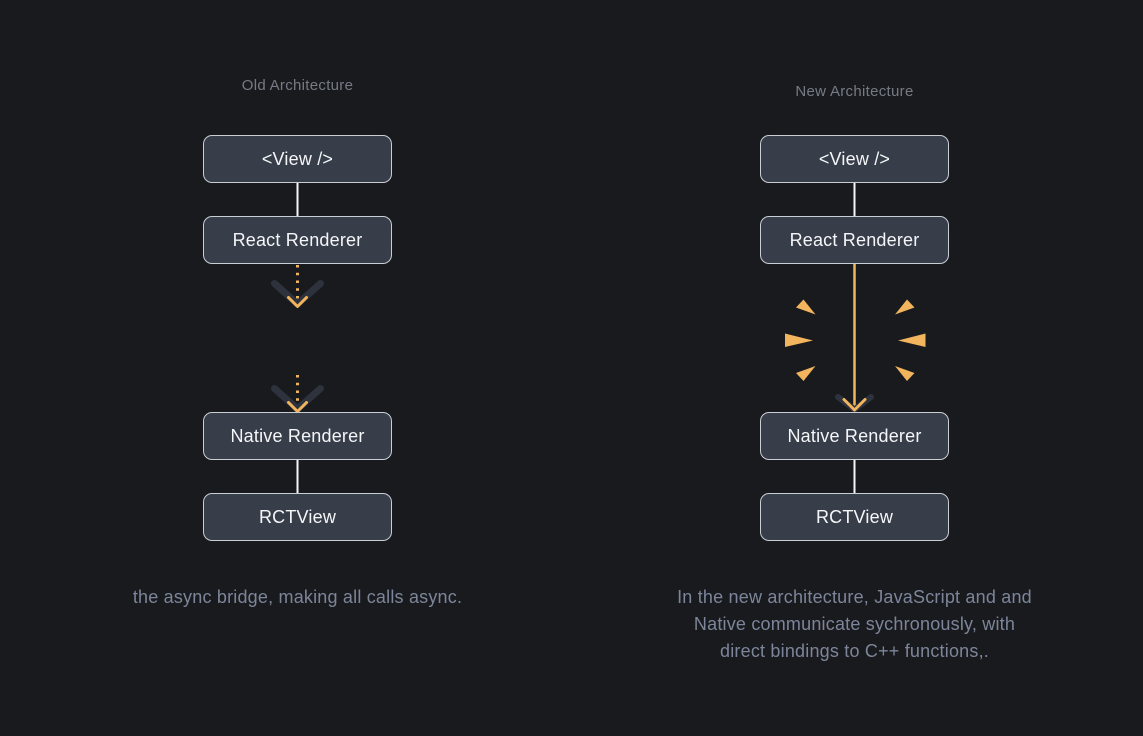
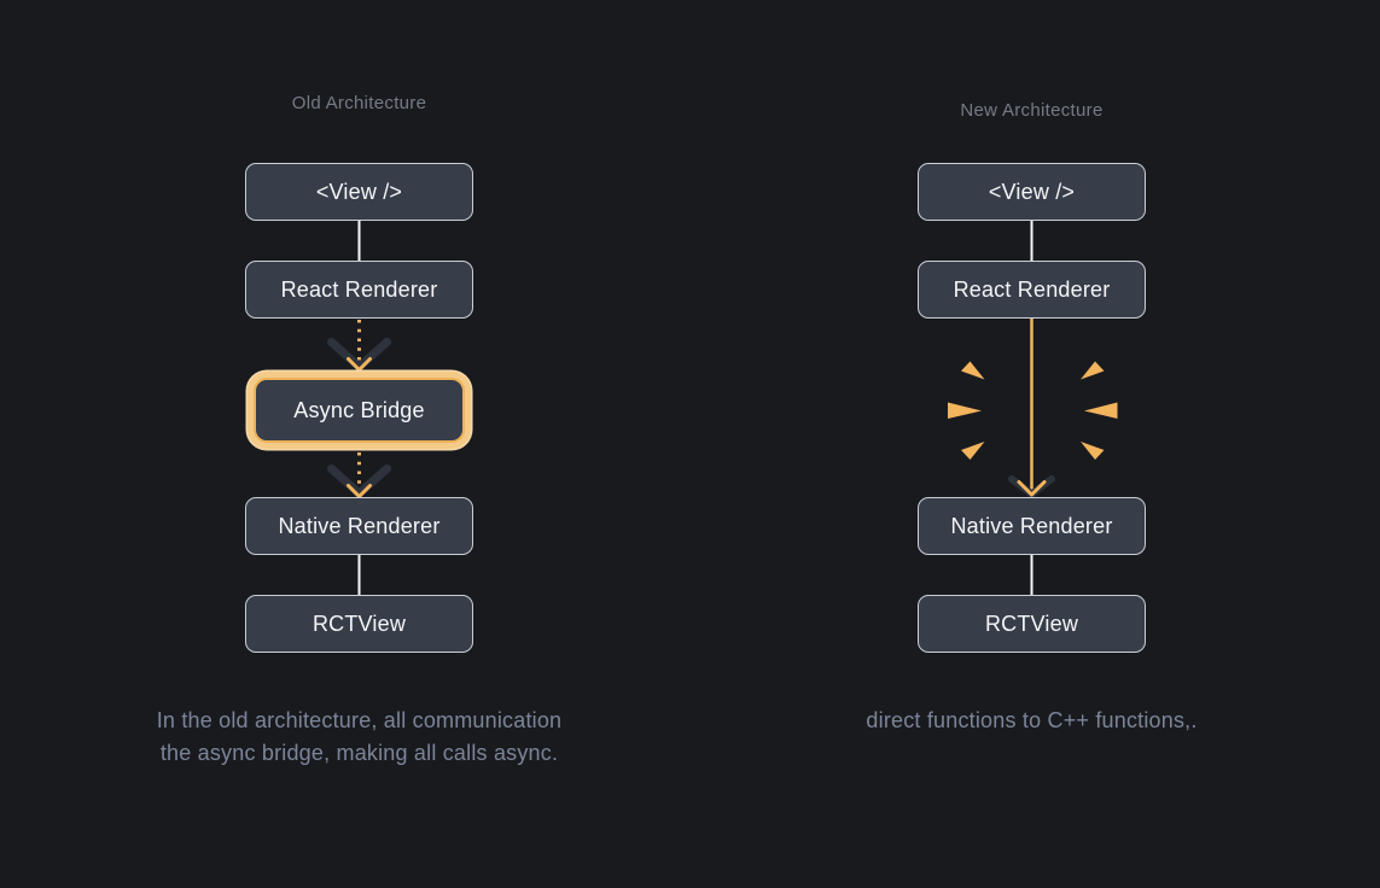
  Old Architecture
  New Architecture
  <View />
  React Renderer
+ Async Bridge
  Native Renderer
  RCTView
  <View />
  React Renderer
  Native Renderer
  RCTView
+ In the old architecture, all communication
  the async bridge, making all calls async.
- In the new architecture, JavaScript and and
- Native communicate sychronously, with
- direct bindings to C++ functions,.
+ direct functions to C++ functions,.
